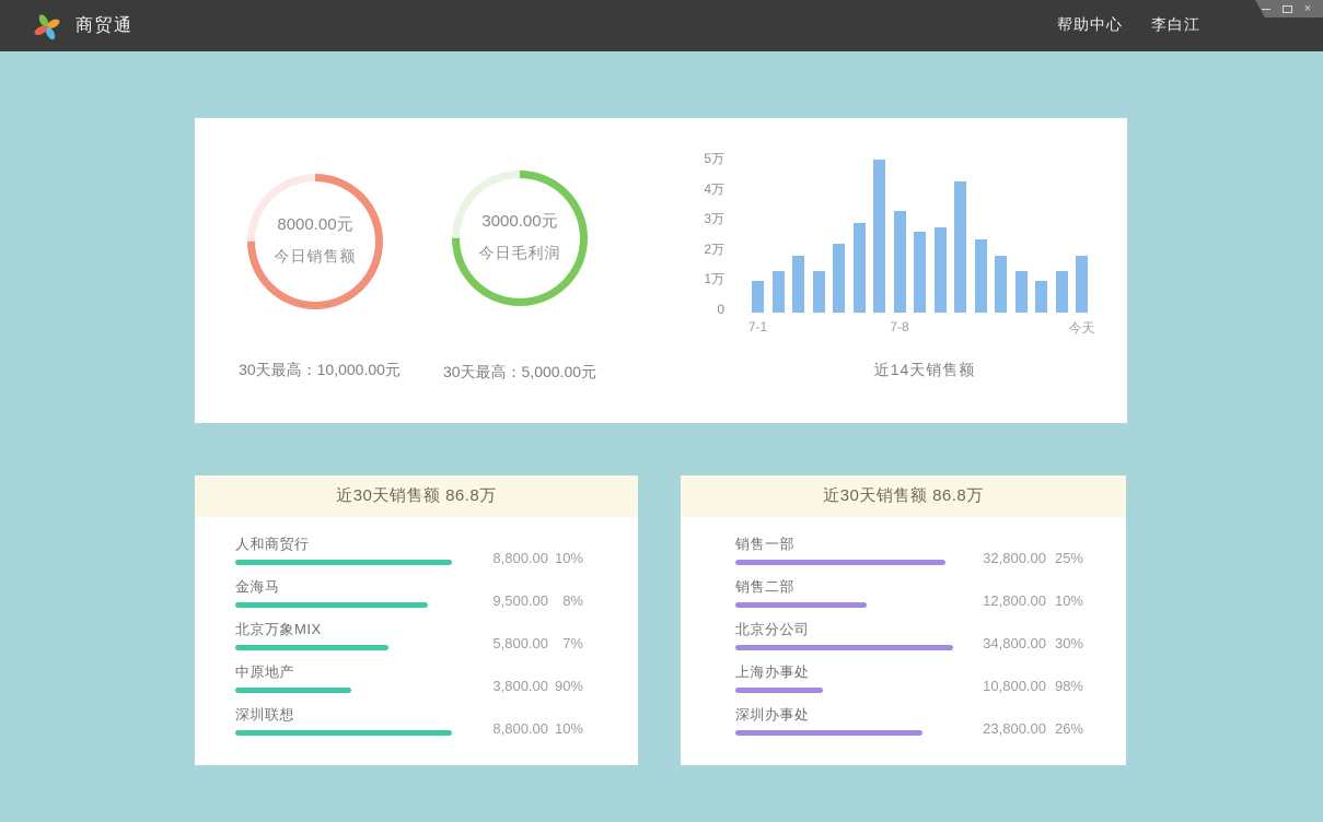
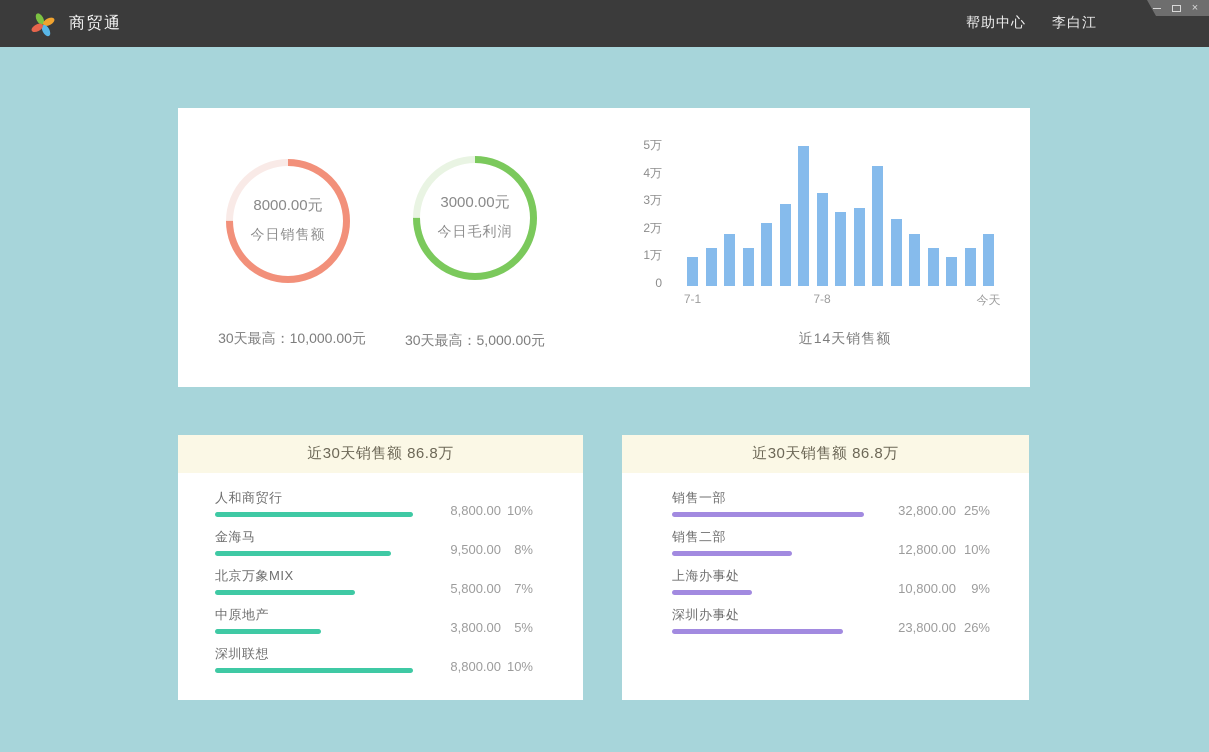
  商贸通
  帮助中心
  李白江
  ×
  8000.00元
  今日销售额
  30天最高：10,000.00元
  3000.00元
  今日毛利润
  30天最高：5,000.00元
  近14天销售额
  5万
  4万
  3万
  2万
  1万
  0
  7-1
  7-8
  今天
  近30天销售额 86.8万
  人和商贸行
  8,800.00
  10%
  金海马
  9,500.00
  8%
  北京万象MIX
  5,800.00
  7%
  中原地产
  3,800.00
- 90%
+ 5%
  深圳联想
  8,800.00
  10%
  近30天销售额 86.8万
  销售一部
  32,800.00
  25%
  销售二部
  12,800.00
  10%
- 北京分公司
- 34,800.00
- 30%
  上海办事处
  10,800.00
- 98%
+ 9%
  深圳办事处
  23,800.00
  26%
